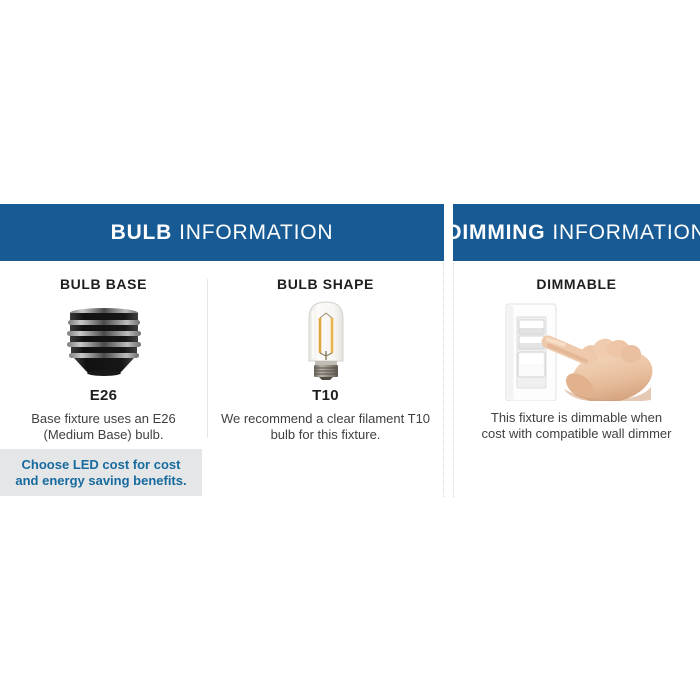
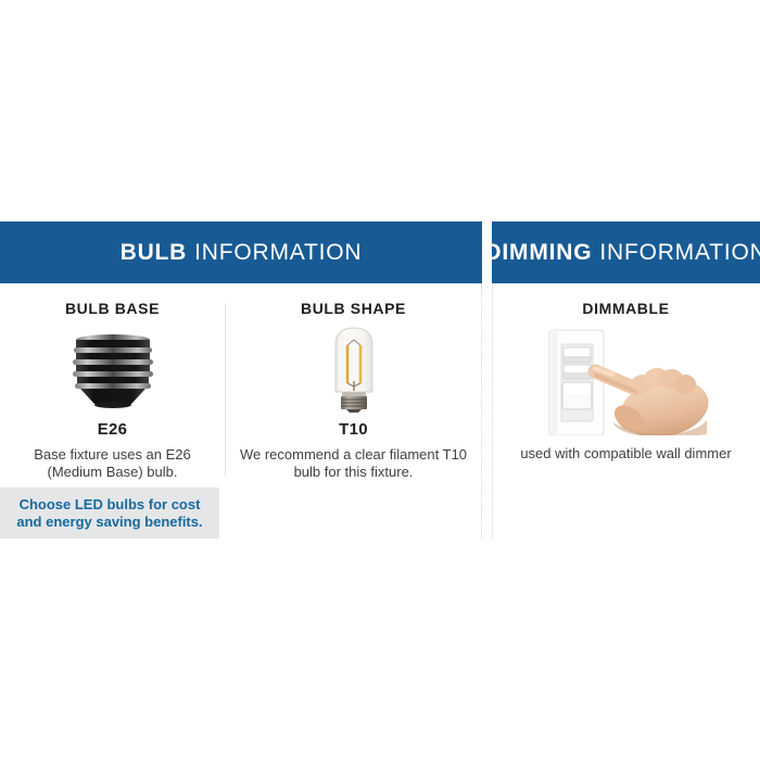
  BULB
  INFORMATION
  BULB BASE
  E26
  Base fixture uses an E26
  (Medium Base) bulb.
- Choose LED cost for cost
+ Choose LED bulbs for cost
  and energy saving benefits.
  BULB SHAPE
  T10
  We recommend a clear filament T10
  bulb for this fixture.
  DIMMING
  INFORMATION
  DIMMABLE
- This fixture is dimmable when
- cost with compatible wall dimmer
+ used with compatible wall dimmer
